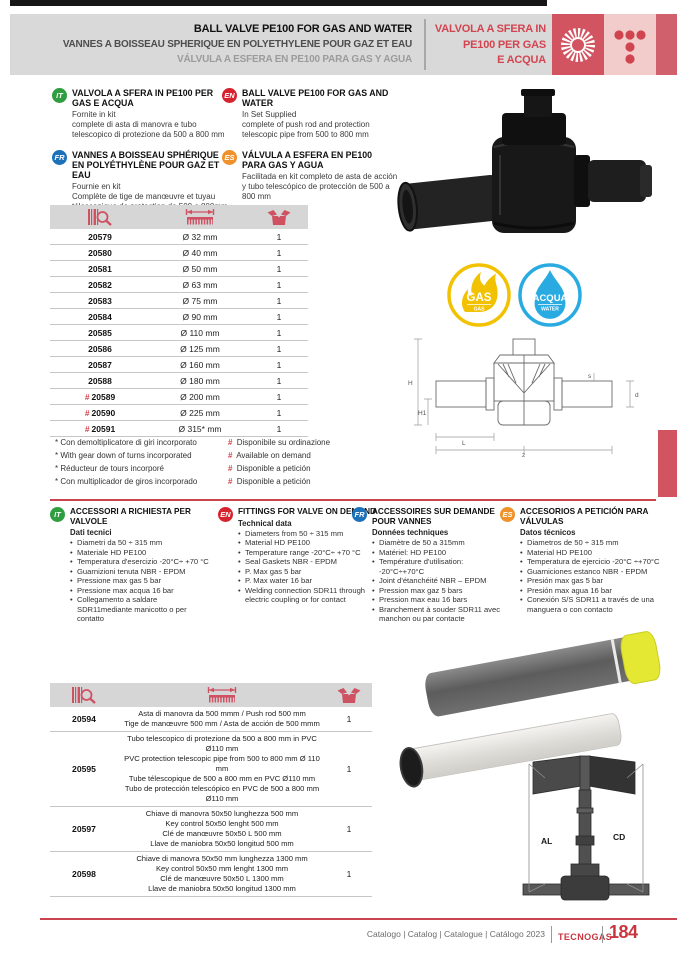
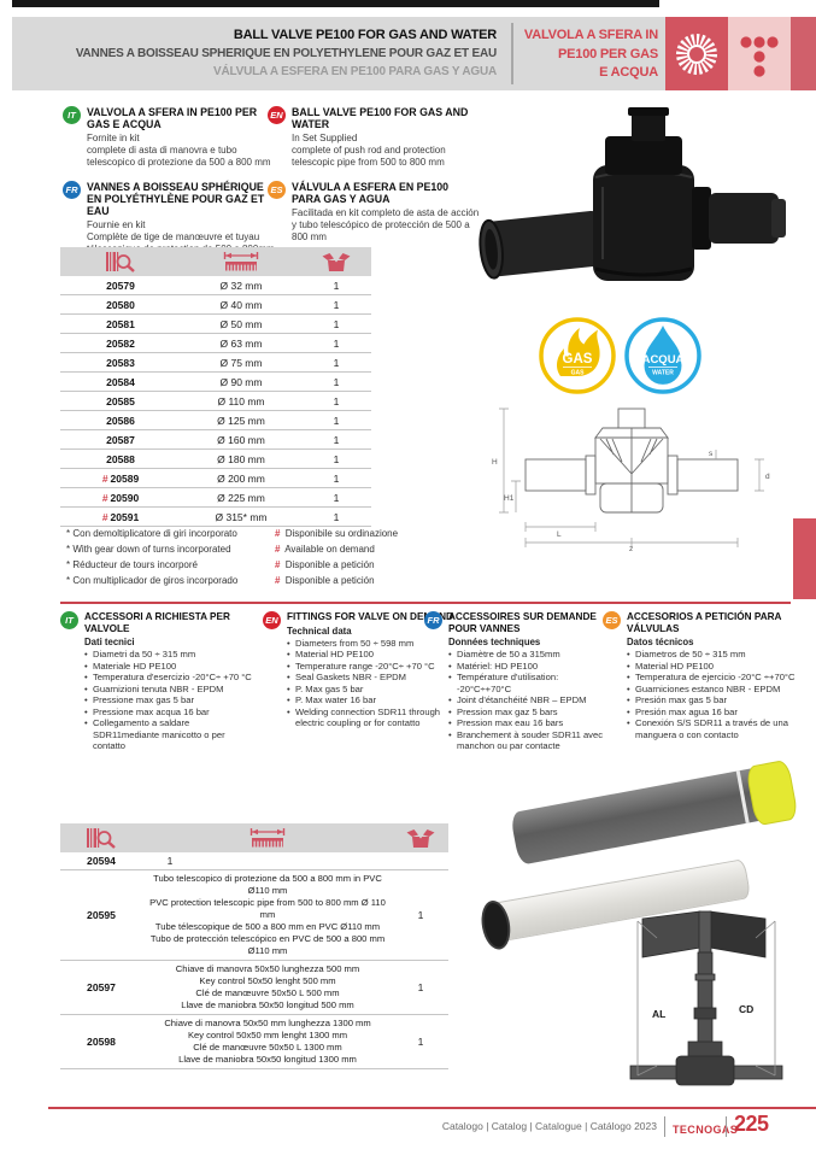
  BALL VALVE PE100 FOR GAS AND WATER
  VANNES A BOISSEAU SPHERIQUE EN POLYETHYLENE POUR GAZ ET EAU
  VÁLVULA A ESFERA EN PE100 PARA GAS Y AGUA
  VALVOLA A SFERA IN
  PE100 PER GAS
  E ACQUA
  IT
  VALVOLA A SFERA IN PE100 PER GAS E ACQUA
  Fornite in kit
  complete di asta di manovra e tubo
  telescopico di protezione da 500 a 800 mm
  EN
  BALL VALVE PE100 FOR GAS AND WATER
  In Set Supplied
  complete of push rod and protection
  telescopic pipe from 500 to 800 mm
  FR
  VANNES A BOISSEAU SPHÉRIQUE EN POLYÉTHYLÈNE POUR GAZ ET EAU
  Fournie en kit
  Complète de tige de manœuvre et tuyau
  ES
  VÁLVULA A ESFERA EN PE100 PARA GAS Y AGUA
  Facilitada en kit completo de asta de acción
  y tubo telescópico de protección de 500 a
  800 mm
  20579
  Ø 32 mm
  1
  20580
  Ø 40 mm
  1
  20581
  Ø 50 mm
  1
  20582
  Ø 63 mm
  1
  20583
  Ø 75 mm
  1
  20584
  Ø 90 mm
  1
  20585
  Ø 110 mm
  1
  20586
  Ø 125 mm
  1
  20587
  Ø 160 mm
  1
  20588
  Ø 180 mm
  1
  # 20589
  Ø 200 mm
  1
  # 20590
  Ø 225 mm
  1
  # 20591
  Ø 315* mm
  1
  GAS
  ACQUA
  * Con demoltiplicatore di giri incorporato
  * With gear down of turns incorporated
  * Réducteur de tours incorporé
  * Con multiplicador de giros incorporado
  # Disponibile su ordinazione
  # Available on demand
  # Disponible a petición
  # Disponible a petición
  IT
  ACCESSORI A RICHIESTA PER VALVOLE
  Dati tecnici
  •
  Diametri da 50 ÷ 315 mm
  •
  Materiale HD PE100
  •
  Temperatura d'esercizio -20°C÷ +70 °C
  •
  Guarnizioni tenuta NBR - EPDM
  •
  Pressione max gas 5 bar
  •
  Pressione max acqua 16 bar
  •
  Collegamento a saldare SDR11mediante manicotto o per contatto
  EN
  FITTINGS FOR VALVE ON DEND
  Technical data
  •
- Diameters from 50 ÷ 315 mm
+ Diameters from 50 ÷ 598 mm
  •
  Material HD PE100
  •
  Temperature range -20°C÷ +70 °C
  •
  Seal Gaskets NBR - EPDM
  •
  P. Max gas 5 bar
  •
  P. Max water 16 bar
  •
- Welding connection SDR11 through electric coupling or for contact
+ Welding connection SDR11 through electric coupling or for contatto
  FR
  ACCESSOIRES SUR DEMANDE POUR VANNES
  Données techniques
  •
  Diamètre de 50 a 315mm
  •
  Matériel: HD PE100
  •
  Température d'utilisation: -20°C÷+70°C
  •
  Joint d'étanchéité NBR – EPDM
  •
  Pression max gaz 5 bars
  •
  Pression max eau 16 bars
  •
  Branchement à souder SDR11 avec manchon ou par contacte
  ES
  ACCESORIOS A PETICIÓN PARA VÁLVULAS
  Datos técnicos
  •
  Diametros de 50 ÷ 315 mm
  •
  Material HD PE100
  •
  Temperatura de ejercicio -20°C ÷+70°C
  •
  Guarniciones estanco NBR - EPDM
  •
  Presión max gas 5 bar
  •
  Presión max agua 16 bar
  •
  Conexión S/S SDR11 a través de una manguera o con contacto
  20594
- Asta di manovra da 500 mmm / Push rod 500 mm
- Tige de manœuvre 500 mm / Asta de acción de 500 mmm
  1
  20595
  Tubo telescopico di protezione da 500 a 800 mm in PVC Ø110 mm
  PVC protection telescopic pipe from 500 to 800 mm Ø 110 mm
  Tube télescopique de 500 a 800 mm en PVC Ø110 mm
  Tubo de protección telescópico en PVC de 500 a 800 mm Ø110 mm
  1
  20597
  Chiave di manovra 50x50 lunghezza 500 mm
  Key control 50x50 lenght 500 mm
  Clé de manœuvre 50x50 L 500 mm
  Llave de maniobra 50x50 longitud 500 mm
  1
  20598
  Chiave di manovra 50x50 mm lunghezza 1300 mm
  Key control 50x50 mm lenght 1300 mm
  Clé de manœuvre 50x50 L 1300 mm
  Llave de maniobra 50x50 longitud 1300 mm
  1
  AL
  CD
  Catalogo | Catalog | Catalogue | Catálogo 2023
  TECNOGS
- 184
+ 225
